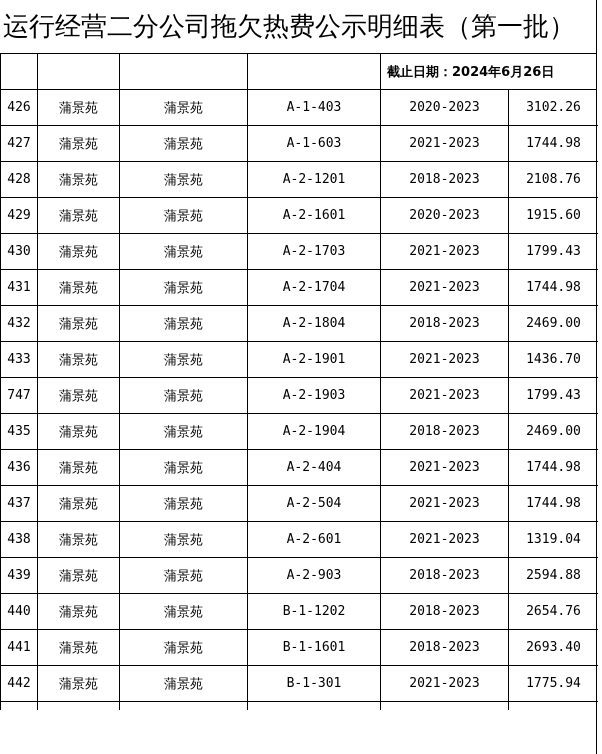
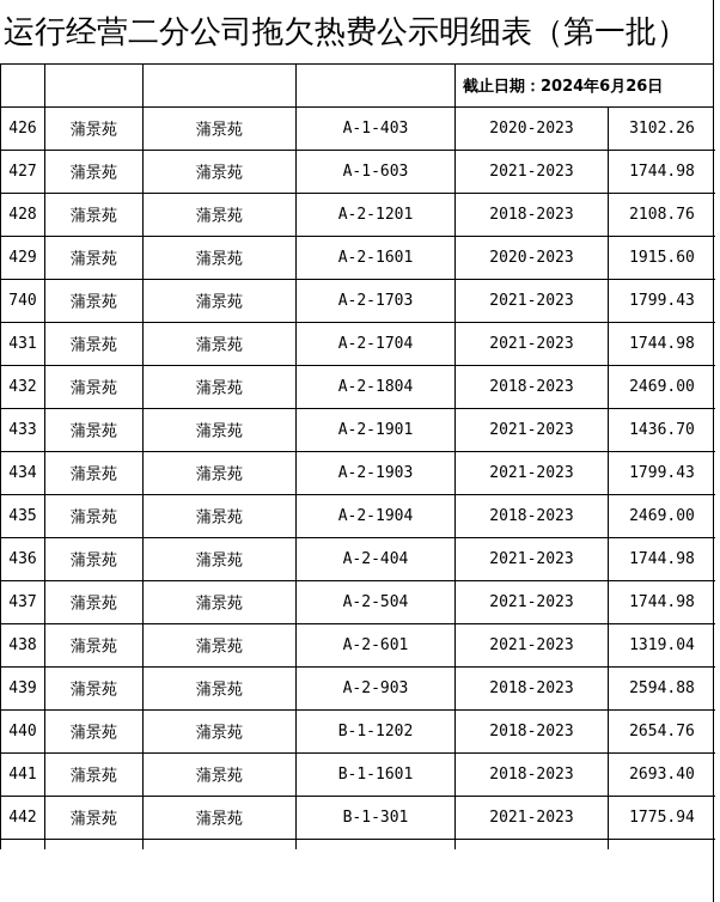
  运行经营二分公司拖欠热费公示明细表（第一批）
  截止日期：2024年6月26日
  426
  蒲景苑
  蒲景苑
  A-1-403
  2020-2023
  3102.26
  427
  蒲景苑
  蒲景苑
  A-1-603
  2021-2023
  1744.98
  428
  蒲景苑
  蒲景苑
  A-2-1201
  2018-2023
  2108.76
  429
  蒲景苑
  蒲景苑
  A-2-1601
  2020-2023
  1915.60
- 430
+ 740
  蒲景苑
  蒲景苑
  A-2-1703
  2021-2023
  1799.43
  431
  蒲景苑
  蒲景苑
  A-2-1704
  2021-2023
  1744.98
  432
  蒲景苑
  蒲景苑
  A-2-1804
  2018-2023
  2469.00
  433
  蒲景苑
  蒲景苑
  A-2-1901
  2021-2023
  1436.70
- 747
+ 434
  蒲景苑
  蒲景苑
  A-2-1903
  2021-2023
  1799.43
  435
  蒲景苑
  蒲景苑
  A-2-1904
  2018-2023
  2469.00
  436
  蒲景苑
  蒲景苑
  A-2-404
  2021-2023
  1744.98
  437
  蒲景苑
  蒲景苑
  A-2-504
  2021-2023
  1744.98
  438
  蒲景苑
  蒲景苑
  A-2-601
  2021-2023
  1319.04
  439
  蒲景苑
  蒲景苑
  A-2-903
  2018-2023
  2594.88
  440
  蒲景苑
  蒲景苑
  B-1-1202
  2018-2023
  2654.76
  441
  蒲景苑
  蒲景苑
  B-1-1601
  2018-2023
  2693.40
  442
  蒲景苑
  蒲景苑
  B-1-301
  2021-2023
  1775.94
